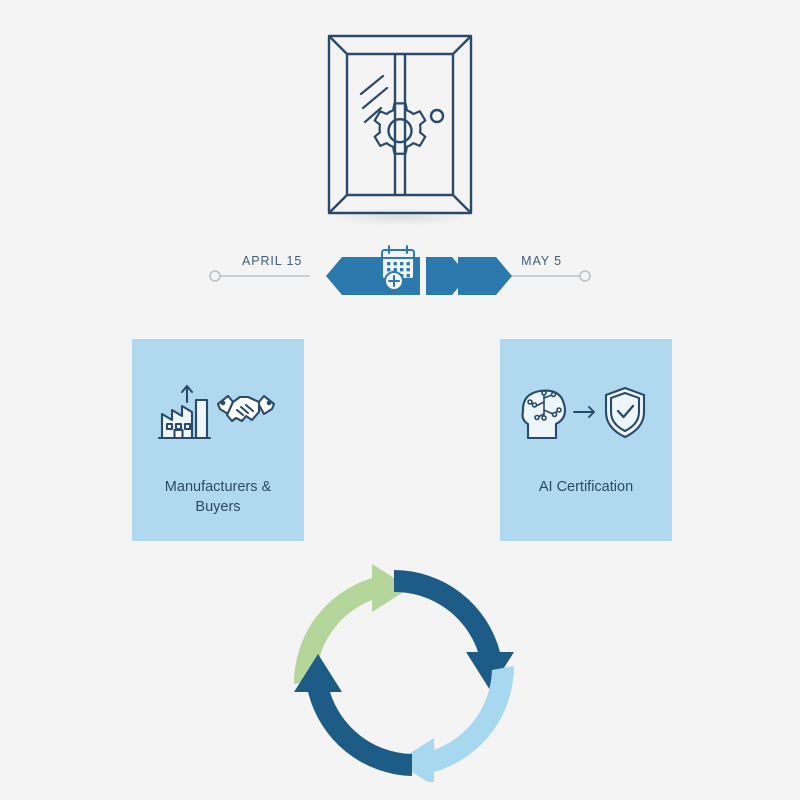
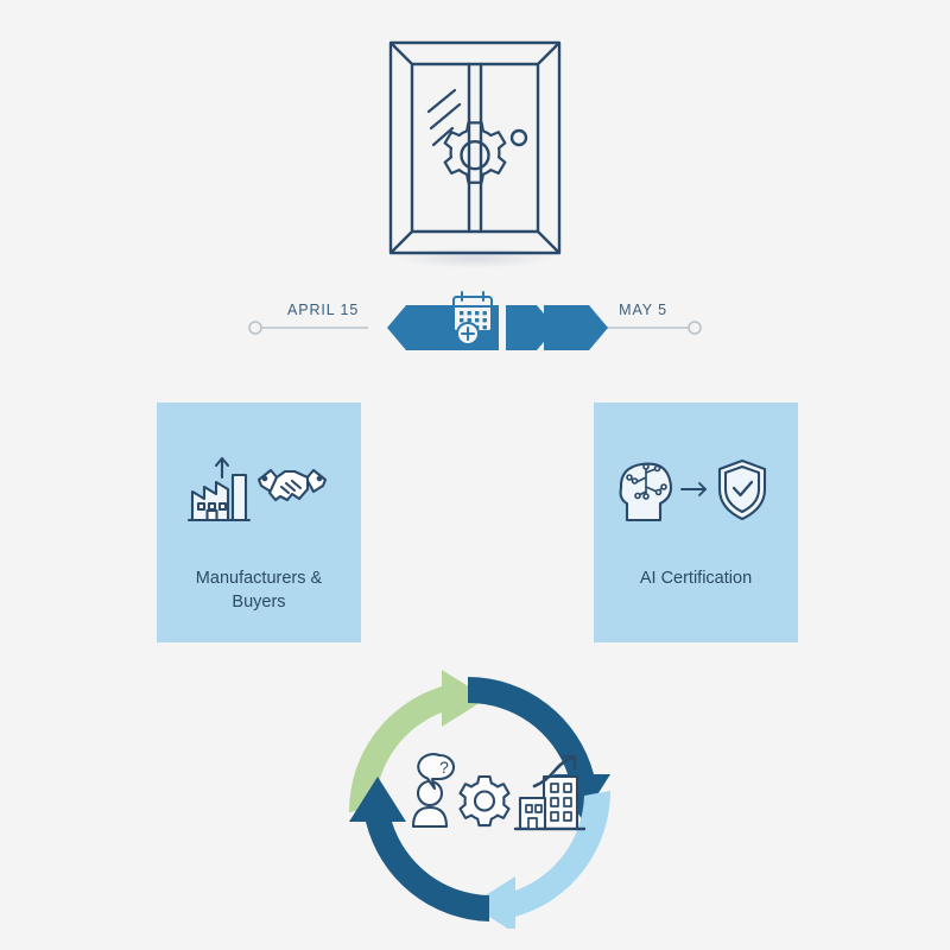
  APRIL 15
  MAY 5
  Manufacturers &
  Buyers
  AI Certification
+ ?
